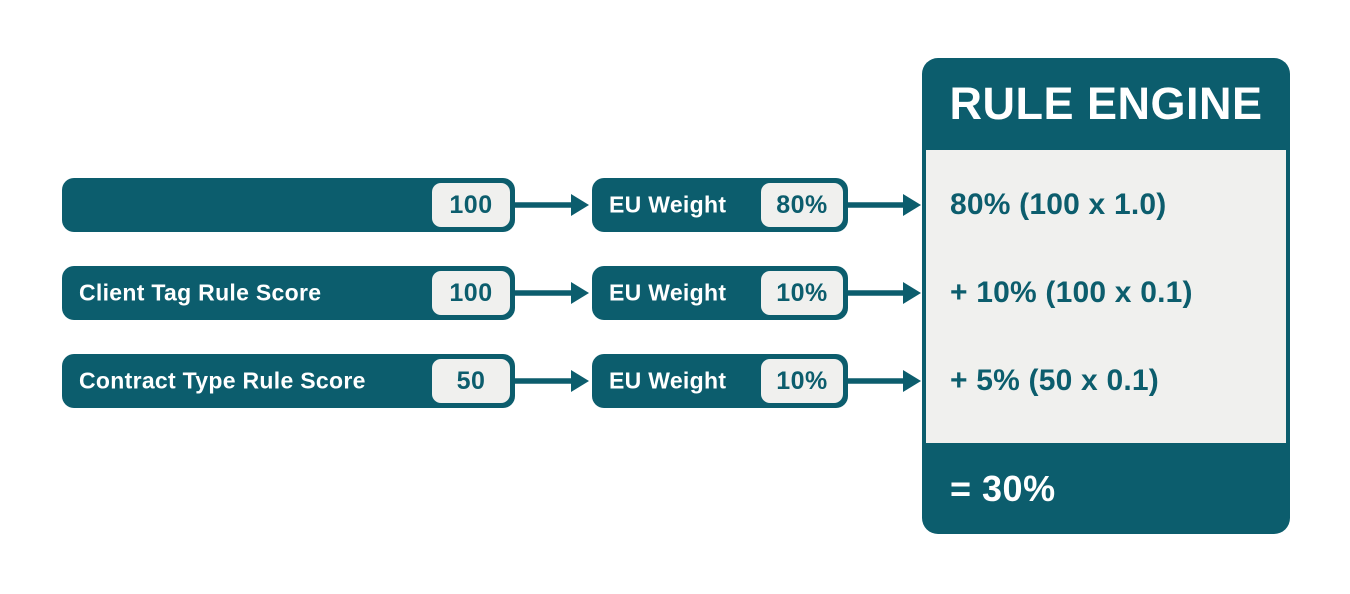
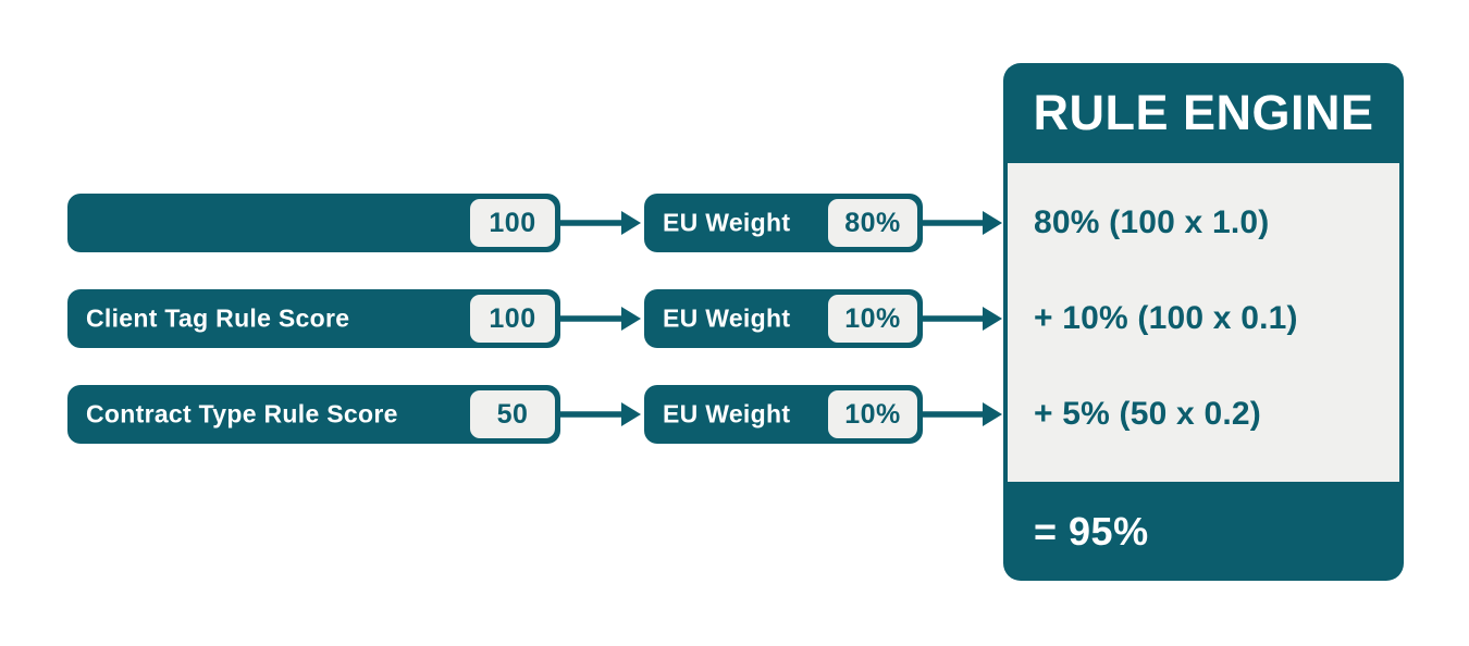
  100
  EU Weight
  80%
  Client Tag Rule Score
  100
  EU Weight
  10%
  Contract Type Rule Score
  50
  EU Weight
  10%
  RULE ENGINE
  80% (100 x 1.0)
  + 10% (100 x 0.1)
- + 5% (50 x 0.1)
+ + 5% (50 x 0.2)
- = 30%
+ = 95%
